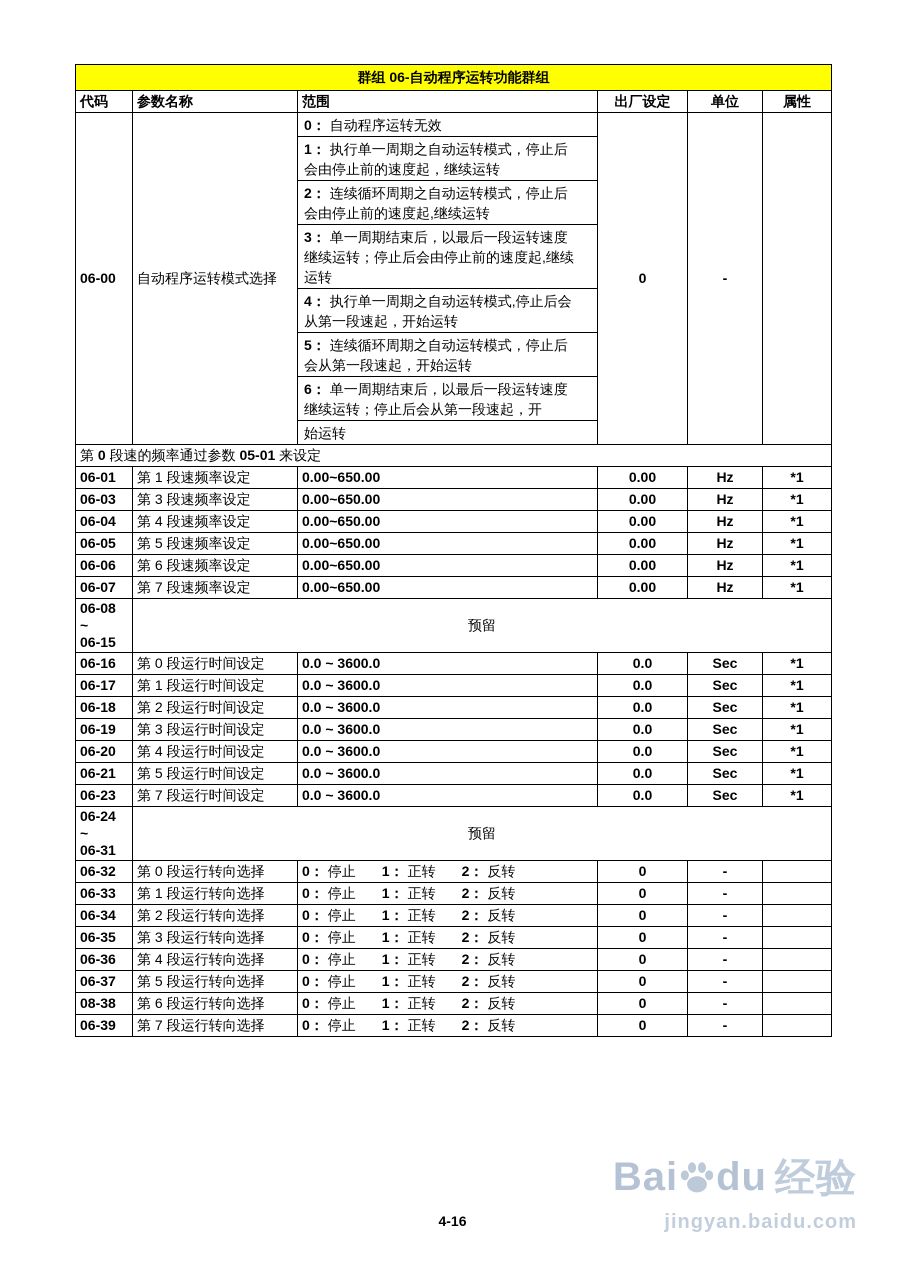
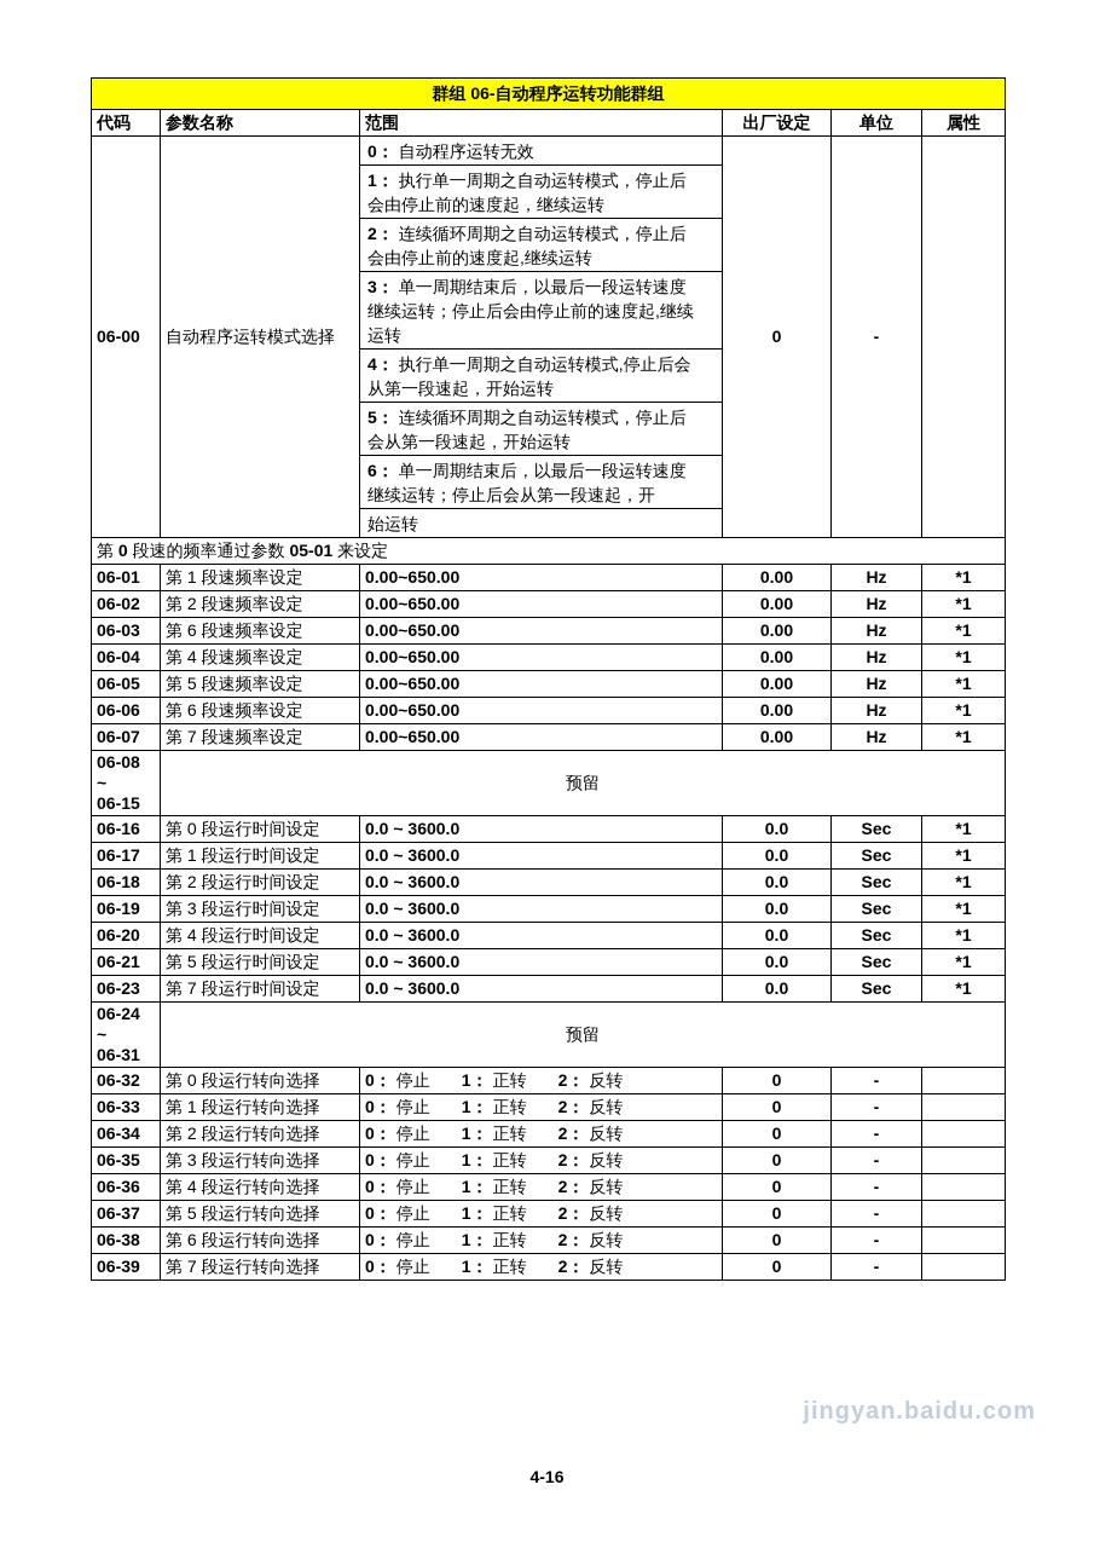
  群组 06-自动程序运转功能群组
  代码	参数名称	范围	出厂设定	单位	属性
  06-00	自动程序运转模式选择	0： 自动程序运转无效 1： 执行单一周期之自动运转模式，停止后会由停止前的速度起，继续运转 2： 连续循环周期之自动运转模式，停止后会由停止前的速度起,继续运转 3： 单一周期结束后，以最后一段运转速度继续运转；停止后会由停止前的速度起,继续运转 4： 执行单一周期之自动运转模式,停止后会从第一段速起，开始运转 5： 连续循环周期之自动运转模式，停止后会从第一段速起，开始运转 6： 单一周期结束后，以最后一段运转速度继续运转；停止后会从第一段速起，开 始运转	0	-
  第 0 段速的频率通过参数 05-01 来设定
  06-01	第 1 段速频率设定	0.00~650.00	0.00	Hz	*1
+ 06-02	第 2 段速频率设定	0.00~650.00	0.00	Hz	*1
- 06-03	第 3 段速频率设定	0.00~650.00	0.00	Hz	*1
+ 06-03	第 6 段速频率设定	0.00~650.00	0.00	Hz	*1
  06-04	第 4 段速频率设定	0.00~650.00	0.00	Hz	*1
  06-05	第 5 段速频率设定	0.00~650.00	0.00	Hz	*1
  06-06	第 6 段速频率设定	0.00~650.00	0.00	Hz	*1
  06-07	第 7 段速频率设定	0.00~650.00	0.00	Hz	*1
  06-08 ~ 06-15	预留
  06-16	第 0 段运行时间设定	0.0 ~ 3600.0	0.0	Sec	*1
  06-17	第 1 段运行时间设定	0.0 ~ 3600.0	0.0	Sec	*1
  06-18	第 2 段运行时间设定	0.0 ~ 3600.0	0.0	Sec	*1
  06-19	第 3 段运行时间设定	0.0 ~ 3600.0	0.0	Sec	*1
  06-20	第 4 段运行时间设定	0.0 ~ 3600.0	0.0	Sec	*1
  06-21	第 5 段运行时间设定	0.0 ~ 3600.0	0.0	Sec	*1
  06-23	第 7 段运行时间设定	0.0 ~ 3600.0	0.0	Sec	*1
  06-24 ~ 06-31	预留
  06-32	第 0 段运行转向选择	0： 停止 1： 正转 2： 反转	0	-
  06-33	第 1 段运行转向选择	0： 停止 1： 正转 2： 反转	0	-
  06-34	第 2 段运行转向选择	0： 停止 1： 正转 2： 反转	0	-
  06-35	第 3 段运行转向选择	0： 停止 1： 正转 2： 反转	0	-
  06-36	第 4 段运行转向选择	0： 停止 1： 正转 2： 反转	0	-
  06-37	第 5 段运行转向选择	0： 停止 1： 正转 2： 反转	0	-
- 08-38	第 6 段运行转向选择	0： 停止 1： 正转 2： 反转	0	-
+ 06-38	第 6 段运行转向选择	0： 停止 1： 正转 2： 反转	0	-
  06-39	第 7 段运行转向选择	0： 停止 1： 正转 2： 反转	0	-
  4-16
- Bai
- du
- 经验
  jingyan.baidu.com
